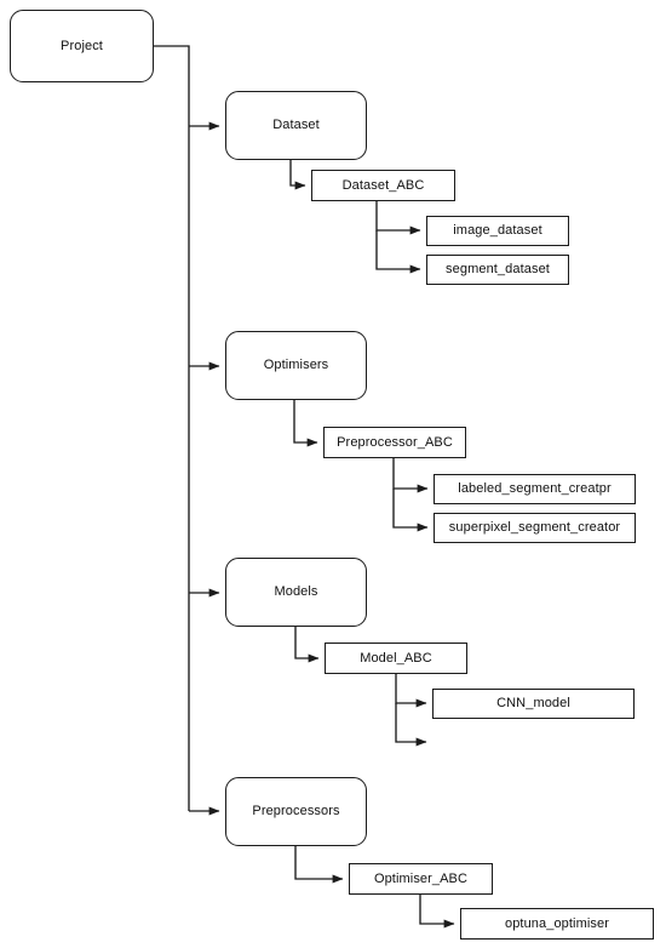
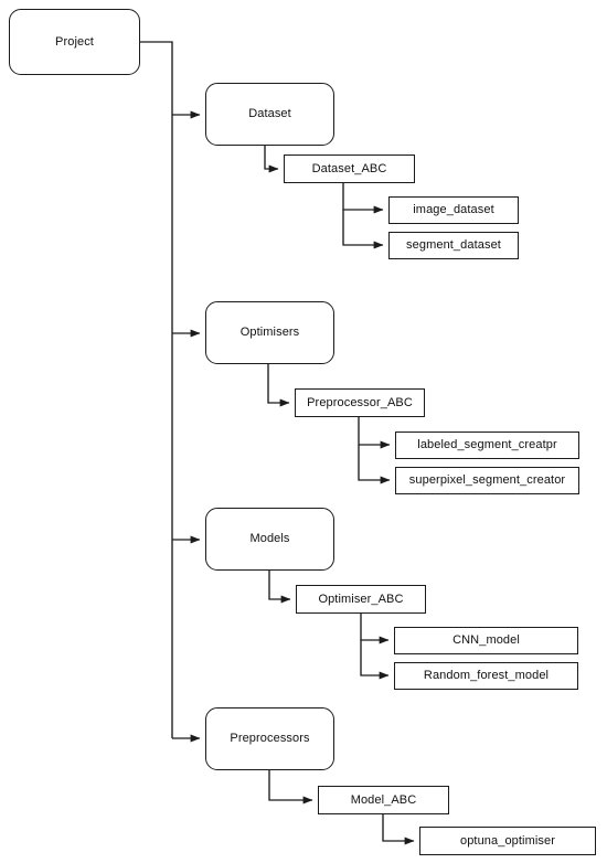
  Project
  Dataset
  Dataset_ABC
  image_dataset
  segment_dataset
  Optimisers
  Preprocessor_ABC
  labeled_segment_creatpr
  superpixel_segment_creator
  Models
- Model_ABC
+ Optimiser_ABC
  CNN_model
+ Random_forest_model
  Preprocessors
- Optimiser_ABC
+ Model_ABC
  optuna_optimiser
